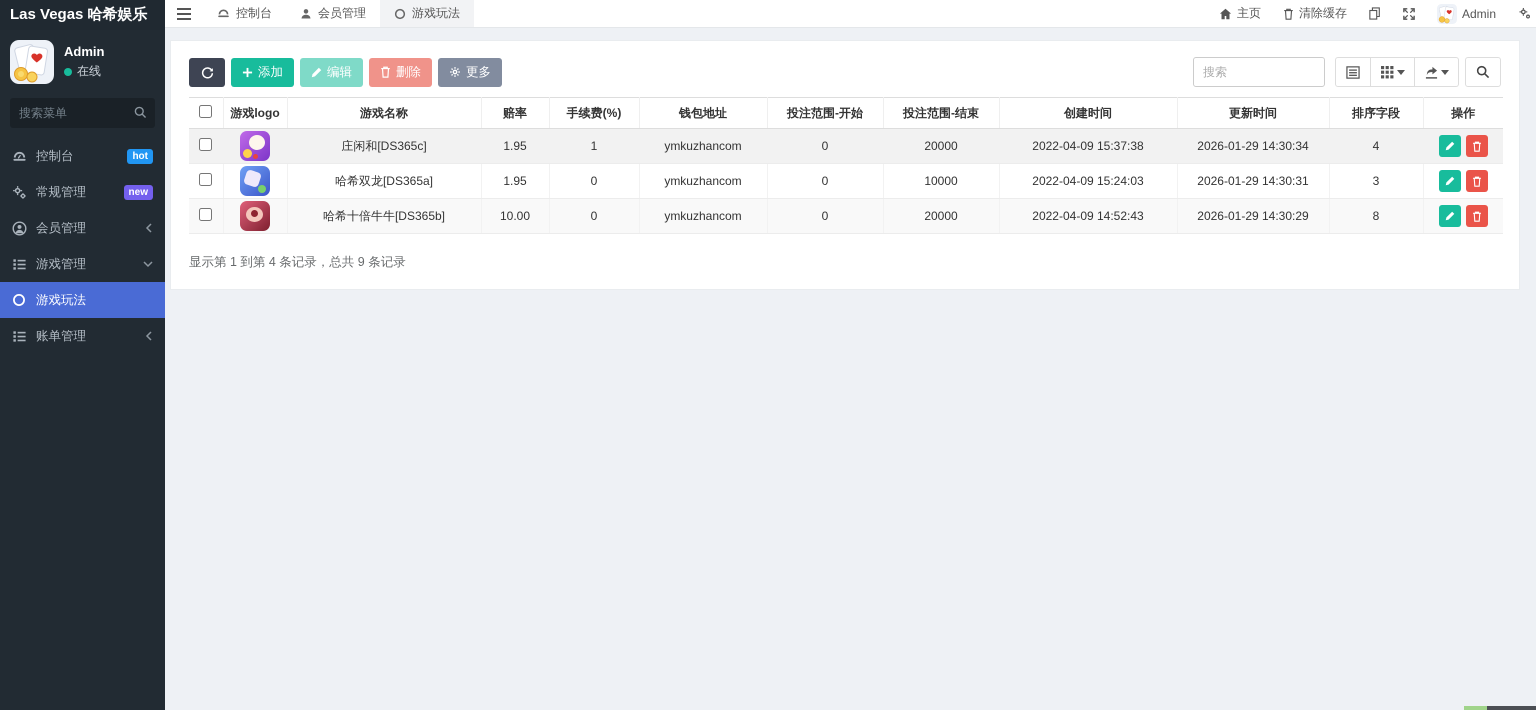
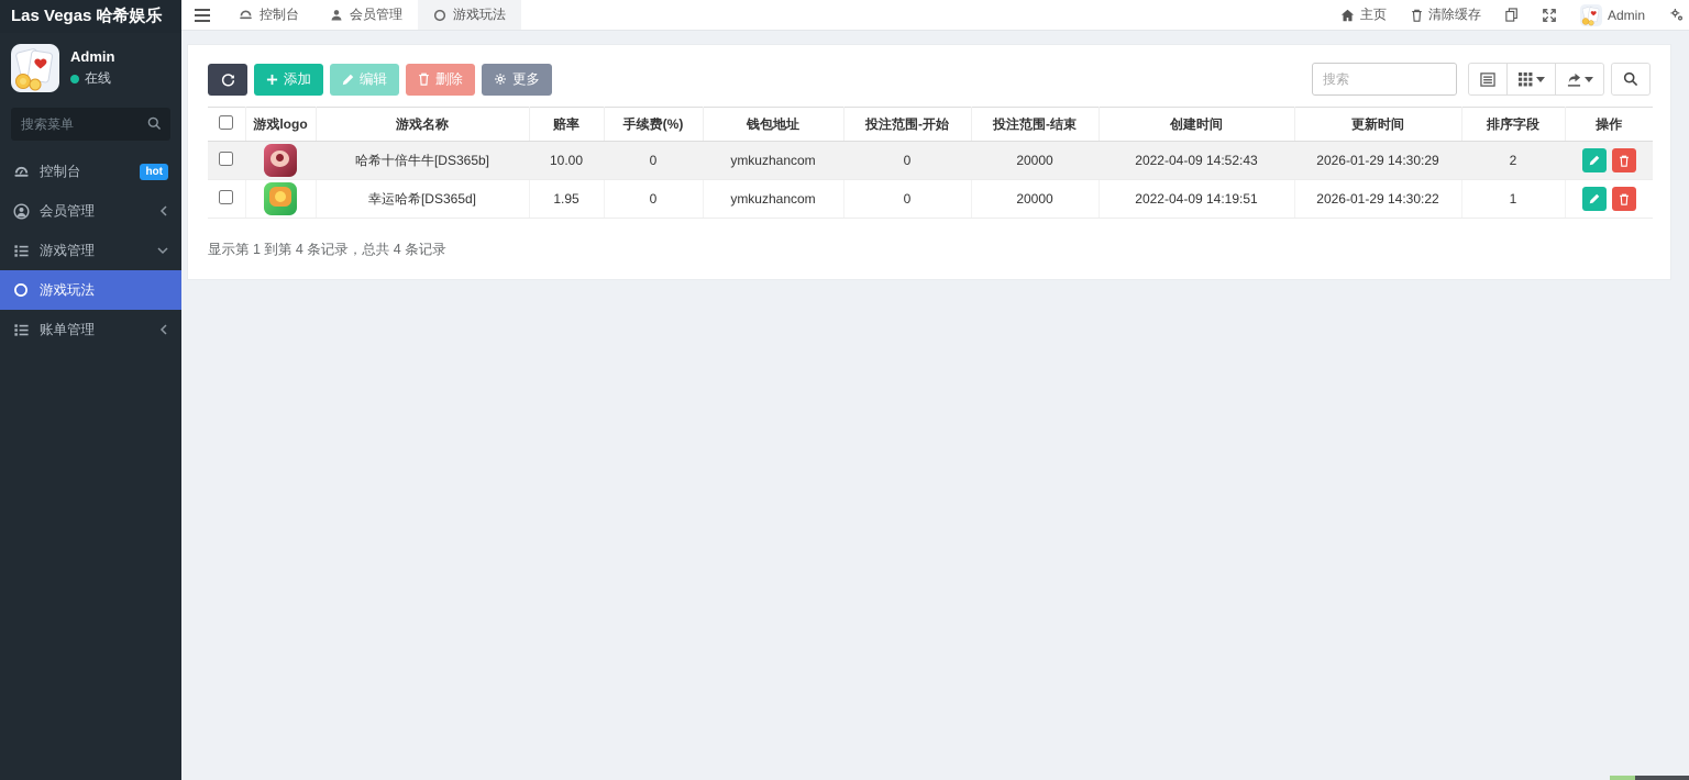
  Las Vegas 哈希娱乐
  Admin
  在线
  搜索菜单
  控制台
  hot
- 常规管理
- new
  会员管理
  游戏管理
  游戏玩法
  账单管理
  控制台
  会员管理
  游戏玩法
  主页
  清除缓存
  Admin
  添加
  编辑
  删除
  更多
  搜索
  	游戏logo	游戏名称	赔率	手续费(%)	钱包地址	投注范围-开始	投注范围-结束	创建时间	更新时间	排序字段	操作
- 		庄闲和[DS365c]	1.95	1	ymkuzhancom	0	20000	2022-04-09 15:37:38	2026-01-29 14:30:34	4
- 		哈希双龙[DS365a]	1.95	0	ymkuzhancom	0	10000	2022-04-09 15:24:03	2026-01-29 14:30:31	3
- 		哈希十倍牛牛[DS365b]	10.00	0	ymkuzhancom	0	20000	2022-04-09 14:52:43	2026-01-29 14:30:29	8
+ 		哈希十倍牛牛[DS365b]	10.00	0	ymkuzhancom	0	20000	2022-04-09 14:52:43	2026-01-29 14:30:29	2
+ 		幸运哈希[DS365d]	1.95	0	ymkuzhancom	0	20000	2022-04-09 14:19:51	2026-01-29 14:30:22	1
- 显示第 1 到第 4 条记录，总共 9 条记录
+ 显示第 1 到第 4 条记录，总共 4 条记录
